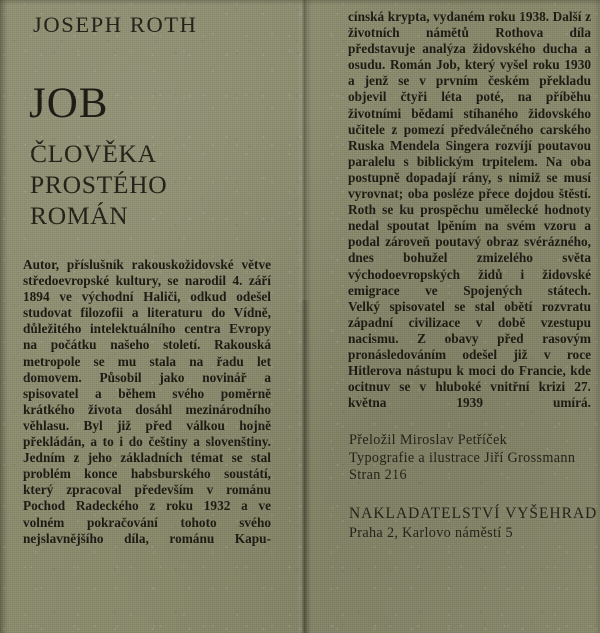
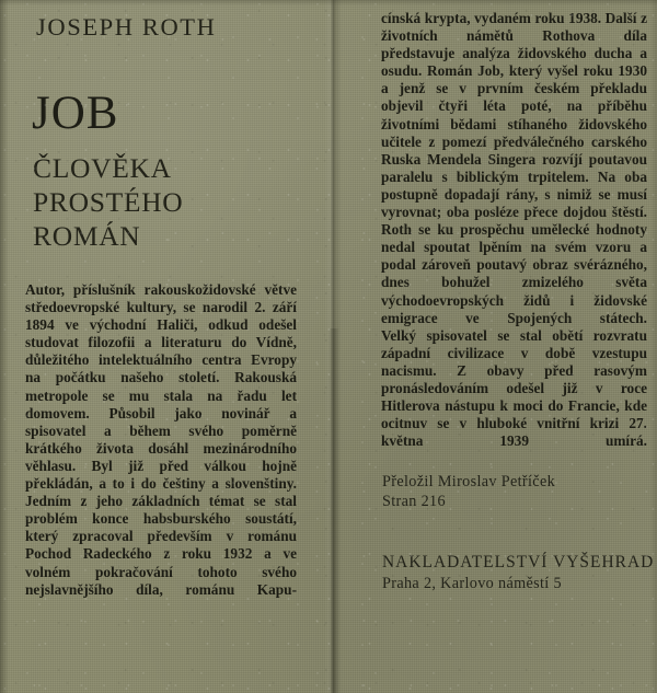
  JOSEPH ROTH
  JOB
  ČLOVĚKA
  PROSTÉHO
  ROMÁN
- Autor, příslušník rakouskožidovské větve středoevropské kultury, se narodil 4. září 1894 ve východní Haliči, odkud odešel studovat filozofii a literaturu do Vídně, důležitého intelektuálního centra Evropy na počátku našeho století. Rakouská metropole se mu stala na řadu let domovem. Působil jako novinář a spisovatel a během svého poměrně krátkého života dosáhl mezinárodního věhlasu. Byl již před válkou hojně překládán, a to i do češtiny a slovenštiny. Jedním z jeho základních témat se stal problém konce habsburského soustátí, který zpracoval především v románu Pochod Radeckého z roku 1932 a ve volném pokračování tohoto svého nejslavnějšího díla, románu Kapu-
+ Autor, příslušník rakouskožidovské větve středoevropské kultury, se narodil 2. září 1894 ve východní Haliči, odkud odešel studovat filozofii a literaturu do Vídně, důležitého intelektuálního centra Evropy na počátku našeho století. Rakouská metropole se mu stala na řadu let domovem. Působil jako novinář a spisovatel a během svého poměrně krátkého života dosáhl mezinárodního věhlasu. Byl již před válkou hojně překládán, a to i do češtiny a slovenštiny. Jedním z jeho základních témat se stal problém konce habsburského soustátí, který zpracoval především v románu Pochod Radeckého z roku 1932 a ve volném pokračování tohoto svého nejslavnějšího díla, románu Kapu-
  cínská krypta, vydaném roku 1938. Další z životních námětů Rothova díla představuje analýza židovského ducha a osudu. Román Job, který vyšel roku 1930 a jenž se v prvním českém překladu objevil čtyři léta poté, na příběhu životními bědami stíhaného židovského učitele z pomezí předválečného carského Ruska Mendela Singera rozvíjí poutavou paralelu s biblickým trpitelem. Na oba postupně dopadají rány, s nimiž se musí vyrovnat; oba posléze přece dojdou štěstí. Roth se ku prospěchu umělecké hodnoty nedal spoutat lpěním na svém vzoru a podal zároveň poutavý obraz svérázného, dnes bohužel zmizelého světa východoevropských židů i židovské emigrace ve Spojených státech.
  Velký spisovatel se stal obětí rozvratu západní civilizace v době vzestupu nacismu. Z obavy před rasovým pronásledováním odešel již v roce Hitlerova nástupu k moci do Francie, kde ocitnuv se v hluboké vnitřní krizi 27. května 1939 umírá.
  Přeložil Miroslav Petříček
- Typografie a ilustrace Jiří Grossmann
  Stran 216
  NAKLADATELSTVÍ VYŠEHRAD
  Praha 2, Karlovo náměstí 5
